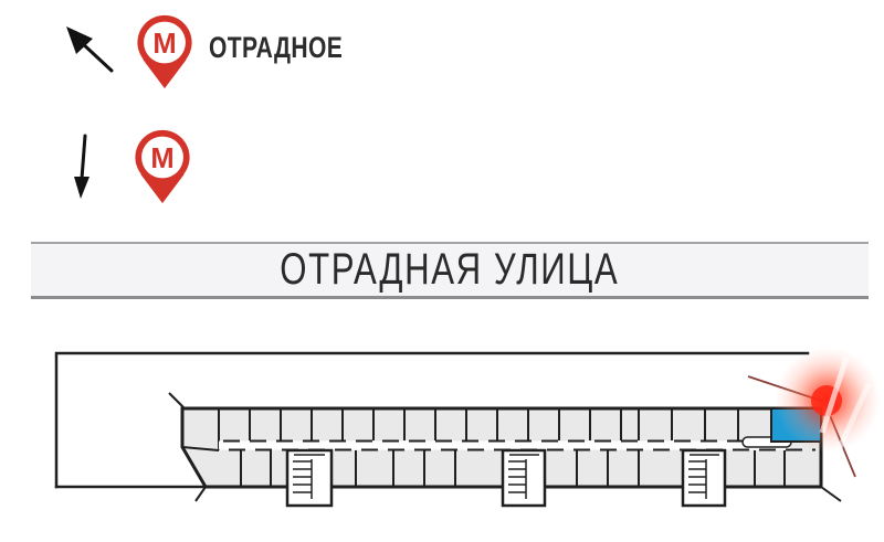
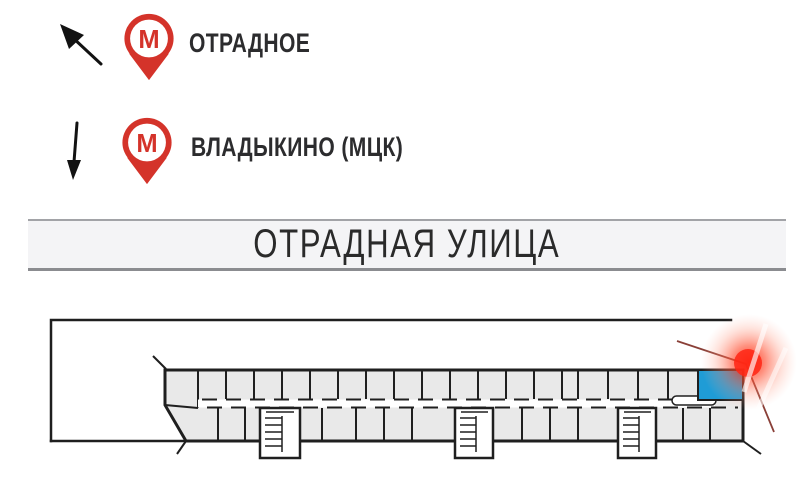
  М
  ОТРАДНОЕ
  М
+ ВЛАДЫКИНО (МЦК)
  ОТРАДНАЯ УЛИЦА
